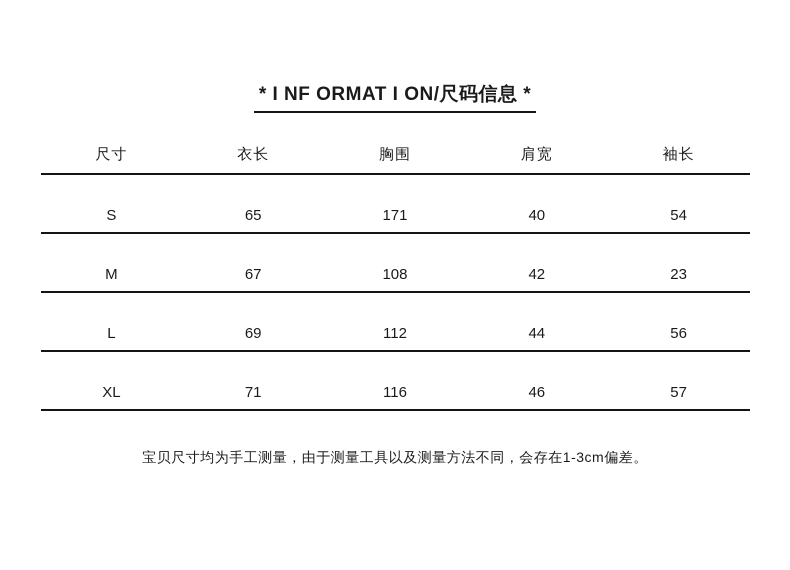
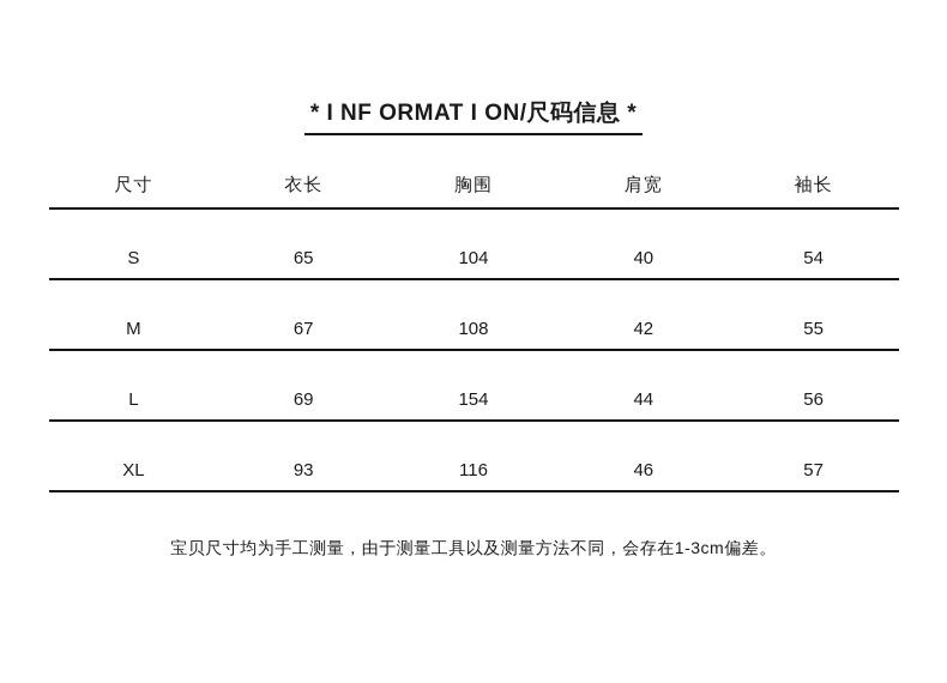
  * I NF ORMAT I ON/尺码信息 *
  尺寸	衣长	胸围	肩宽	袖长
- S	65	171	40	54
+ S	65	104	40	54
- M	67	108	42	23
+ M	67	108	42	55
- L	69	112	44	56
+ L	69	154	44	56
- XL	71	116	46	57
+ XL	93	116	46	57
  宝贝尺寸均为手工测量，由于测量工具以及测量方法不同，会存在1-3cm偏差。
